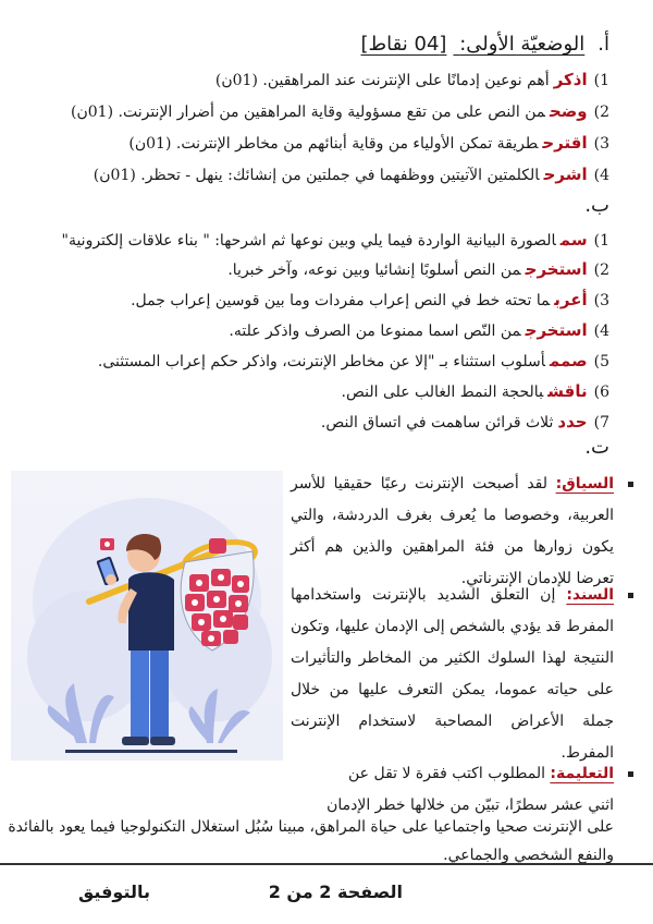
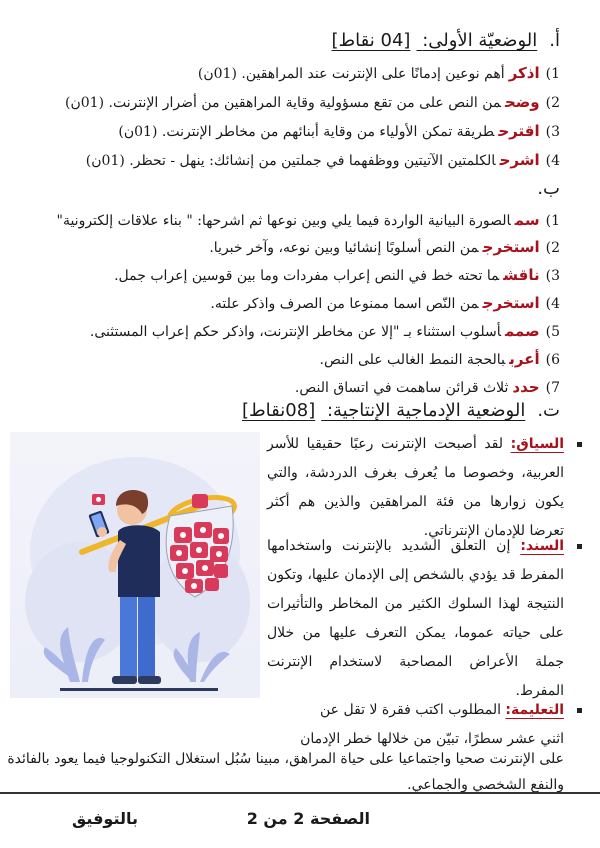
  أ.
  الوضعيّة الأولى: [04 نقاط]
  1)اذكرأهم نوعين إدمانًا على الإنترنت عند المراهقين. (01ن)
  2)وضحمن النص على من تقع مسؤولية وقاية المراهقين من أضرار الإنترنت. (01ن)
  3)اقترحطريقة تمكن الأولياء من وقاية أبنائهم من مخاطر الإنترنت. (01ن)
  4)اشرحالكلمتين الآتيتين ووظفهما في جملتين من إنشائك: ينهل - تحظر. (01ن)
  ب.
  1)سمالصورة البيانية الواردة فيما يلي وبين نوعها ثم اشرحها: " بناء علاقات إلكترونية"
  2)استخرجمن النص أسلوبًا إنشائيا وبين نوعه، وآخر خبريا.
- 3)أعربما تحته خط في النص إعراب مفردات وما بين قوسين إعراب جمل.
+ 3)ناقشما تحته خط في النص إعراب مفردات وما بين قوسين إعراب جمل.
  4)استخرجمن النّص اسما ممنوعا من الصرف واذكر علته.
  5)صممأسلوب استثناء بـ "إلا عن مخاطر الإنترنت، واذكر حكم إعراب المستثنى.
- 6)ناقشبالحجة النمط الغالب على النص.
+ 6)أعرببالحجة النمط الغالب على النص.
  7)حددثلاث قرائن ساهمت في اتساق النص.
  ت.
+ الوضعية الإدماجية الإنتاجية: [08نقاط]
  السياق: لقد أصبحت الإنترنت رعبًا حقيقيا للأسر العربية، وخصوصا ما يُعرف بغرف الدردشة، والتي يكون زوارها من فئة المراهقين والذين هم أكثر تعرضا للإدمان الإنترناتي.
  السند: إن التعلق الشديد بالإنترنت واستخدامها المفرط قد يؤدي بالشخص إلى الإدمان عليها، وتكون النتيجة لهذا السلوك الكثير من المخاطر والتأثيرات على حياته عموما، يمكن التعرف عليها من خلال جملة الأعراض المصاحبة لاستخدام الإنترنت المفرط.
  التعليمة: المطلوب اكتب فقرة لا تقل عن
  اثني عشر سطرًا، تبيّن من خلالها خطر الإدمان
  على الإنترنت صحيا واجتماعيا على حياة المراهق، مبينا سُبُل استغلال التكنولوجيا فيما يعود بالفائدة والنفع الشخصي والجماعي.
  الصفحة 2 من 2
  بالتوفيق
